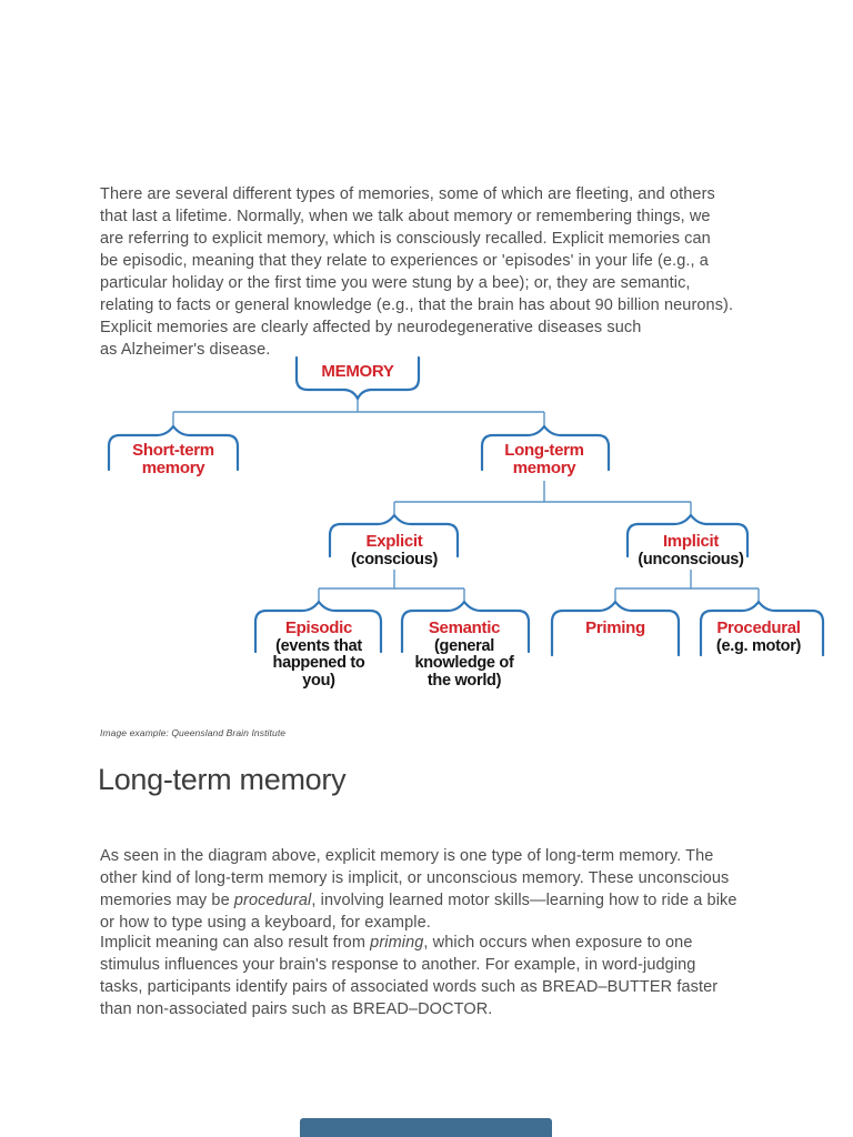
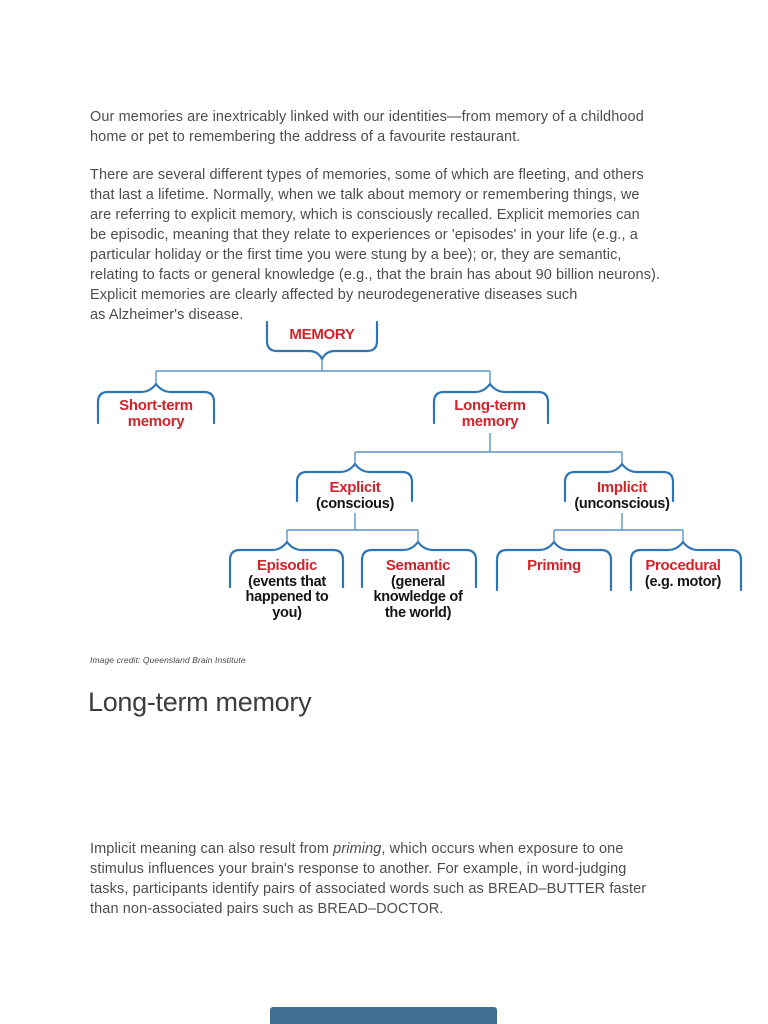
+ Our memories are inextricably linked with our identities—from memory of a childhood
+ home or pet to remembering the address of a favourite restaurant.
  There are several different types of memories, some of which are fleeting, and others
  that last a lifetime. Normally, when we talk about memory or remembering things, we
  are referring to explicit memory, which is consciously recalled. Explicit memories can
  be episodic, meaning that they relate to experiences or 'episodes' in your life (e.g., a
  particular holiday or the first time you were stung by a bee); or, they are semantic,
  relating to facts or general knowledge (e.g., that the brain has about 90 billion neurons).
  Explicit memories are clearly affected by neurodegenerative diseases such
  as Alzheimer's disease.
  MEMORY
  Short-term
  memory
  Long-term
  memory
  Explicit
  (conscious)
  Implicit
  (unconscious)
  Episodic
  (events that
  happened to
  you)
  Semantic
  (general
  knowledge of
  the world)
  Priming
  Procedural
  (e.g. motor)
- Image example: Queensland Brain Institute
+ Image credit: Queensland Brain Institute
  Long-term memory
- As seen in the diagram above, explicit memory is one type of long-term memory. The
- other kind of long-term memory is implicit, or unconscious memory. These unconscious
- memories may be procedural, involving learned motor skills—learning how to ride a bike
- or how to type using a keyboard, for example.
  Implicit meaning can also result from priming, which occurs when exposure to one
  stimulus influences your brain's response to another. For example, in word-judging
  tasks, participants identify pairs of associated words such as BREAD–BUTTER faster
  than non-associated pairs such as BREAD–DOCTOR.
